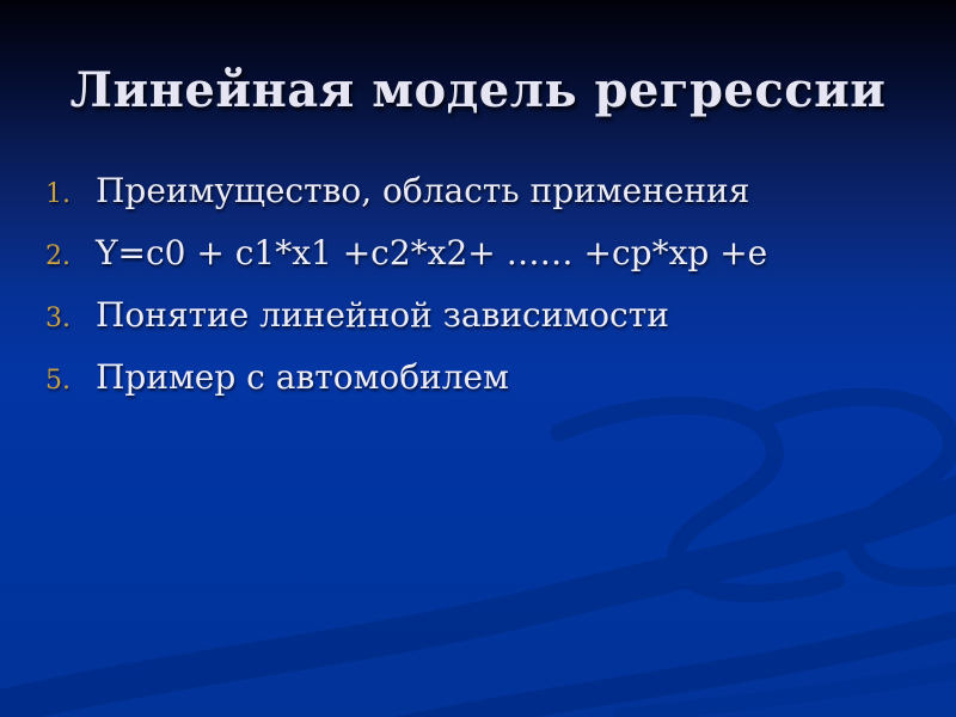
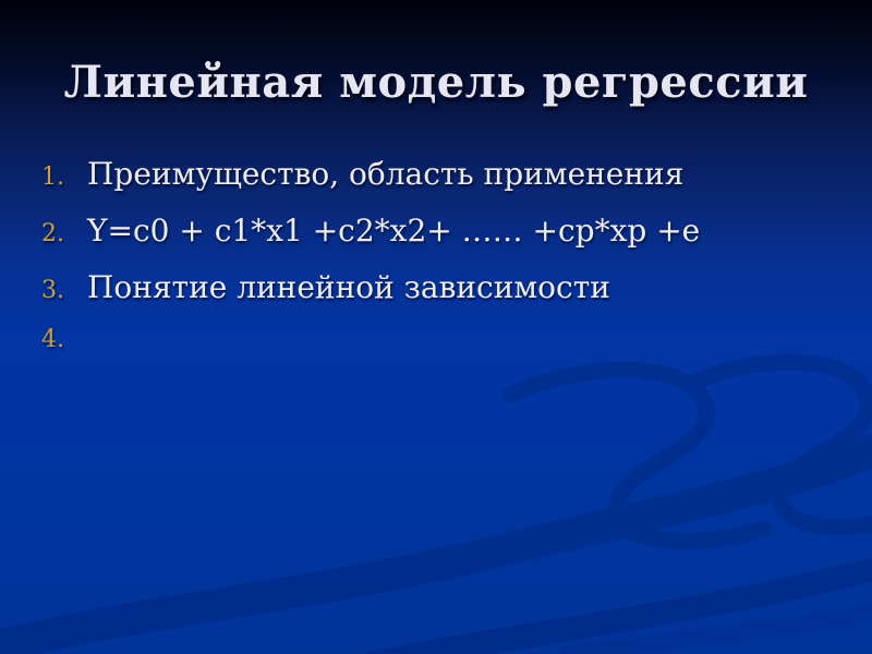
  Линейная модель регрессии
  1.
  Преимущество, область применения
  2.
  Y=c0 + c1*x1 +c2*x2+ …… +cp*xp +e
  3.
  Понятие линейной зависимости
- 5.
+ 4.
- Пример с автомобилем
